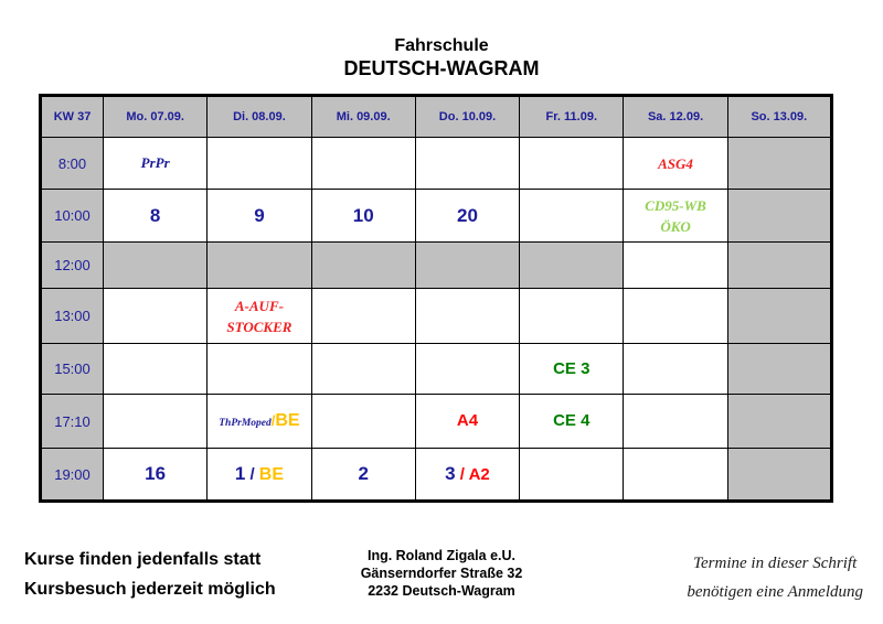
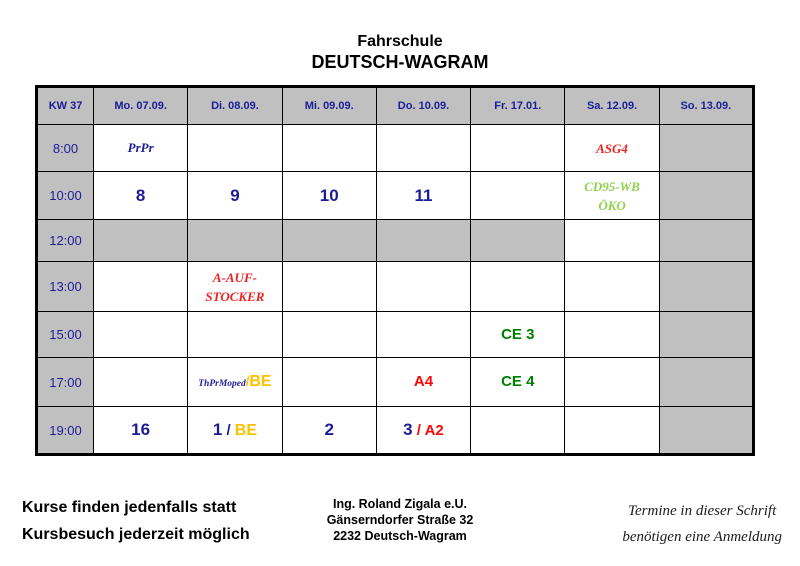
  Fahrschule
  DEUTSCH-WAGRAM
- KW 37	Mo. 07.09.	Di. 08.09.	Mi. 09.09.	Do. 10.09.	Fr. 11.09.	Sa. 12.09.	So. 13.09.
+ KW 37	Mo. 07.09.	Di. 08.09.	Mi. 09.09.	Do. 10.09.	Fr. 17.01.	Sa. 12.09.	So. 13.09.
  8:00	PrPr					ASG4
- 10:00	8	9	10	20		CD95-WBÖKO
+ 10:00	8	9	10	11		CD95-WBÖKO
  12:00
  13:00		A-AUF-STOCKER
  15:00					CE 3
- 17:10		ThPrMoped/BE		A4	CE 4
+ 17:00		ThPrMoped/BE		A4	CE 4
  19:00	16	1 / BE	2	3 / A2
  Kurse finden jedenfalls statt
  Kursbesuch jederzeit möglich
  Ing. Roland Zigala e.U.
  Gänserndorfer Straße 32
  2232 Deutsch-Wagram
  Termine in dieser Schrift
  benötigen eine Anmeldung
